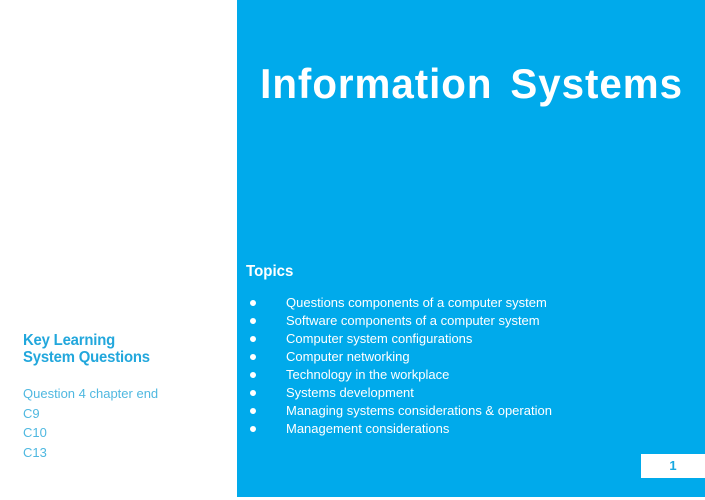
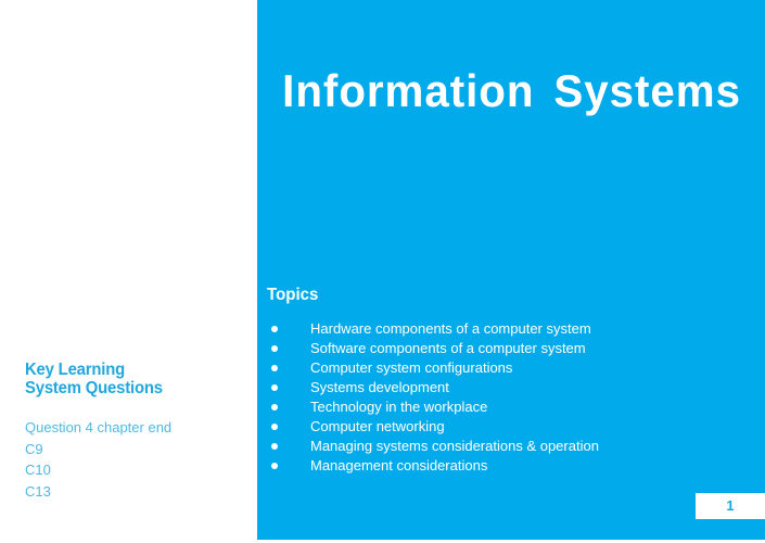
  Key Learning
  System Questions
  Question 4 chapter end
  C9
  C10
  C13
  Information Systems
  Topics
- Questions components of a computer system
+ Hardware components of a computer system
  Software components of a computer system
  Computer system configurations
- Computer networking
+ Systems development
  Technology in the workplace
- Systems development
+ Computer networking
  Managing systems considerations & operation
  Management considerations
  1
